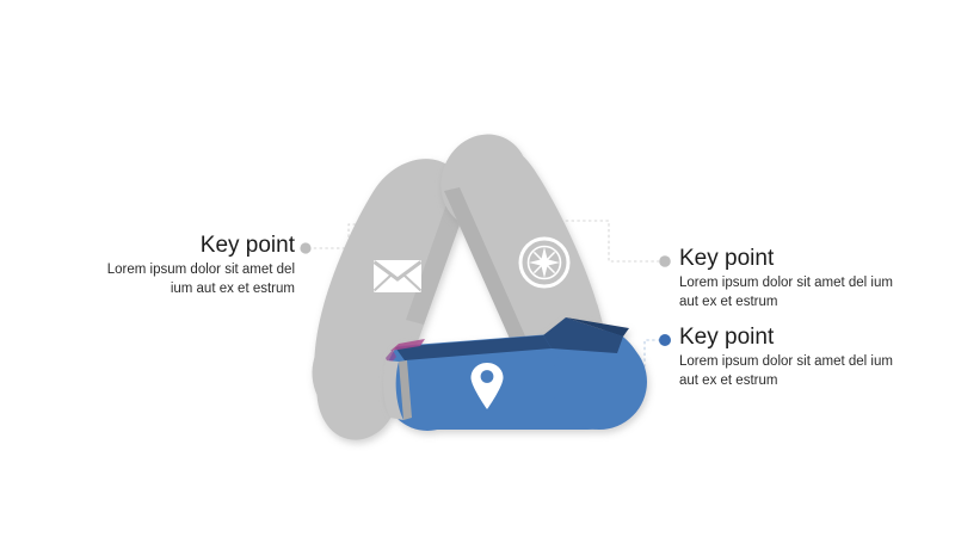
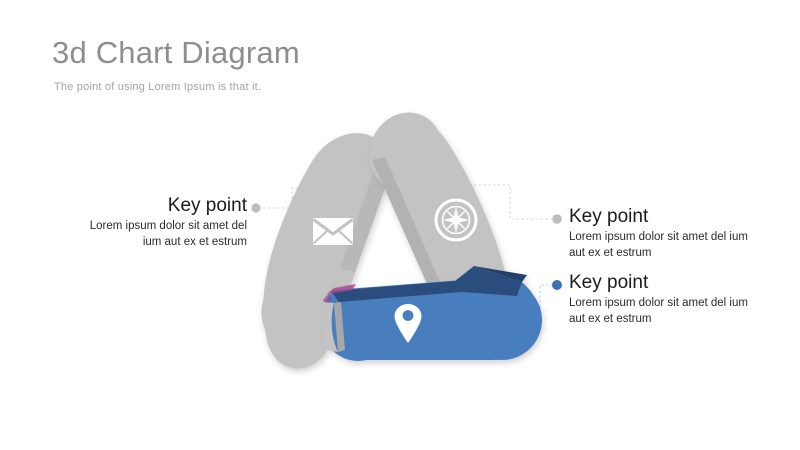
+ 3d Chart Diagram
+ The point of using Lorem Ipsum is that it.
  Key point
  Lorem ipsum dolor sit amet del ium aut ex et estrum
  Key point
  Lorem ipsum dolor sit amet del ium aut ex et estrum
  Key point
  Lorem ipsum dolor sit amet del ium aut ex et estrum
